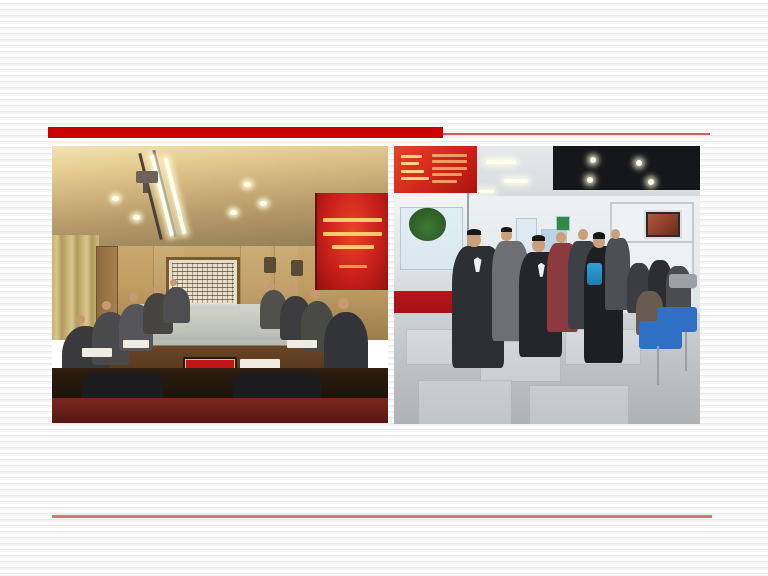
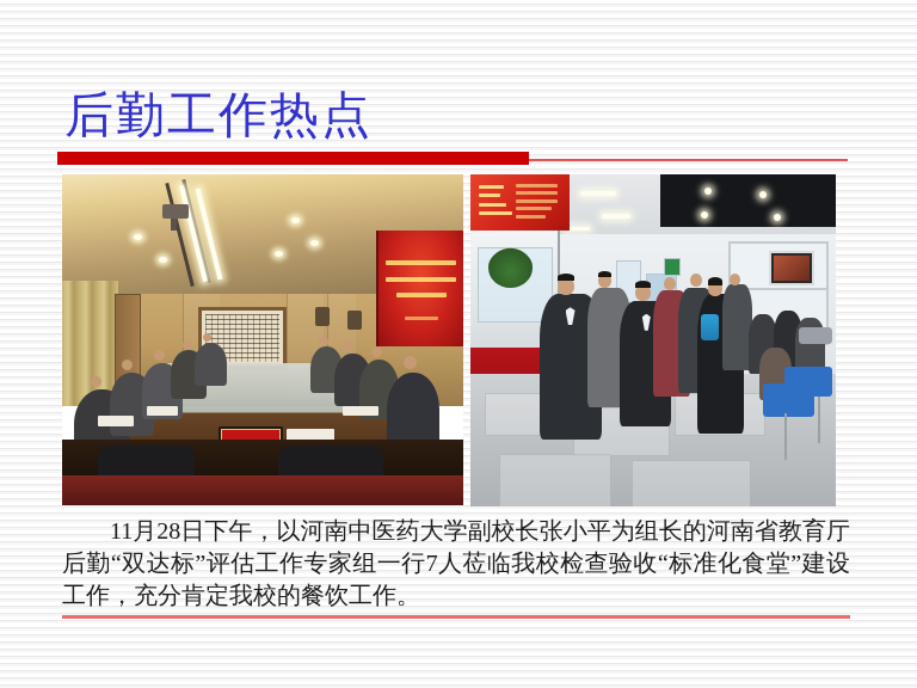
+ 后勤工作热点
+ 11月28日下午，以河南中医药大学副校长张小平为组长的河南省教育厅后勤“双达标”评估工作专家组一行7人莅临我校检查验收“标准化食堂”建设工作，充分肯定我校的餐饮工作。
